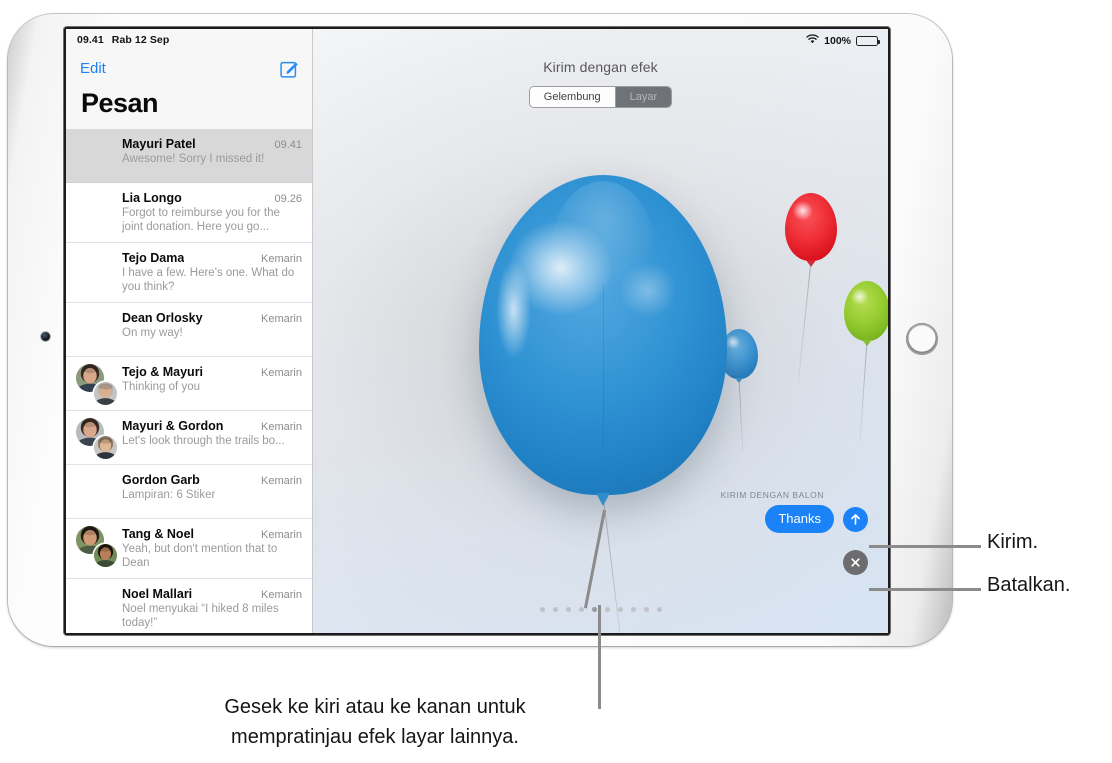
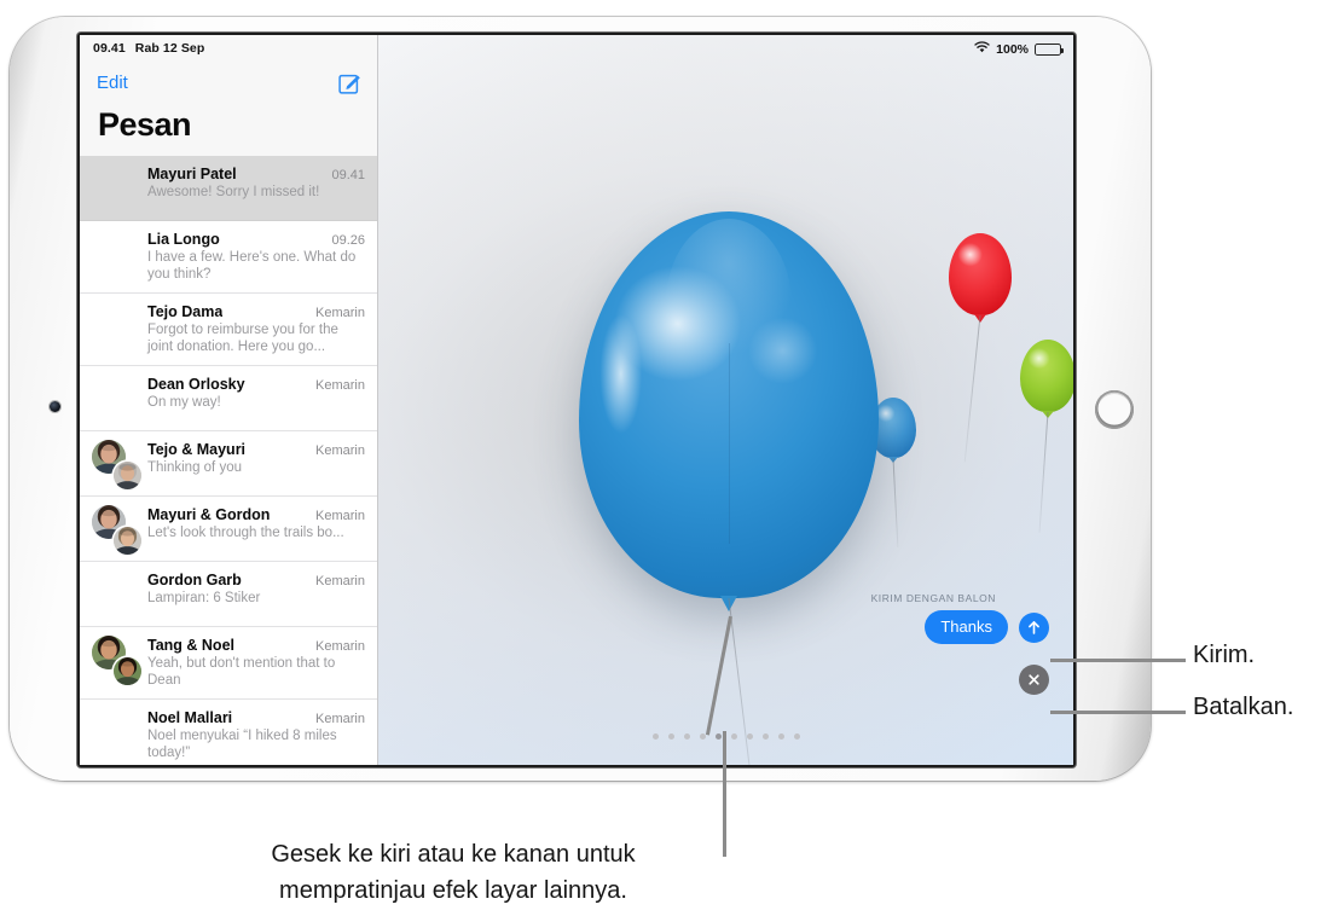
  09.41
  Rab 12 Sep
  Edit
  Pesan
  Mayuri Patel
  09.41
  Awesome! Sorry I missed it!
  Lia Longo
  09.26
- Forgot to reimburse you for the joint donation. Here you go...
+ I have a few. Here's one. What do you think?
  Tejo Dama
  Kemarin
- I have a few. Here's one. What do you think?
+ Forgot to reimburse you for the joint donation. Here you go...
  Dean Orlosky
  Kemarin
  On my way!
  Tejo & Mayuri
  Kemarin
  Thinking of you
  Mayuri & Gordon
  Kemarin
  Let's look through the trails bo...
  Gordon Garb
  Kemarin
  Lampiran: 6 Stiker
  Tang & Noel
  Kemarin
  Yeah, but don't mention that to Dean
  Noel Mallari
  Kemarin
  Noel menyukai “I hiked 8 miles today!”
  100%
- Kirim dengan efek
- Gelembung
- Layar
  KIRIM DENGAN BALON
  Thanks
  Kirim.
  Batalkan.
  Gesek ke kiri atau ke kanan untuk
  mempratinjau efek layar lainnya.
